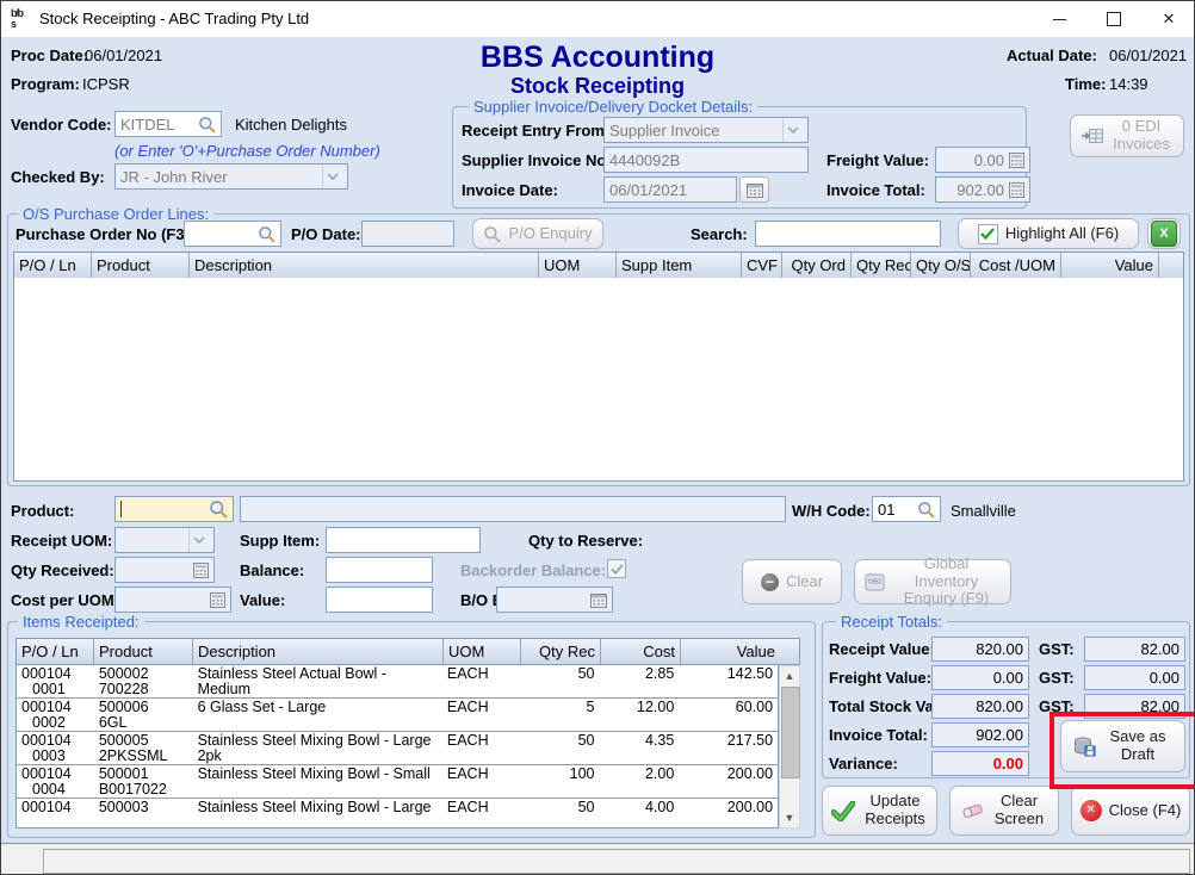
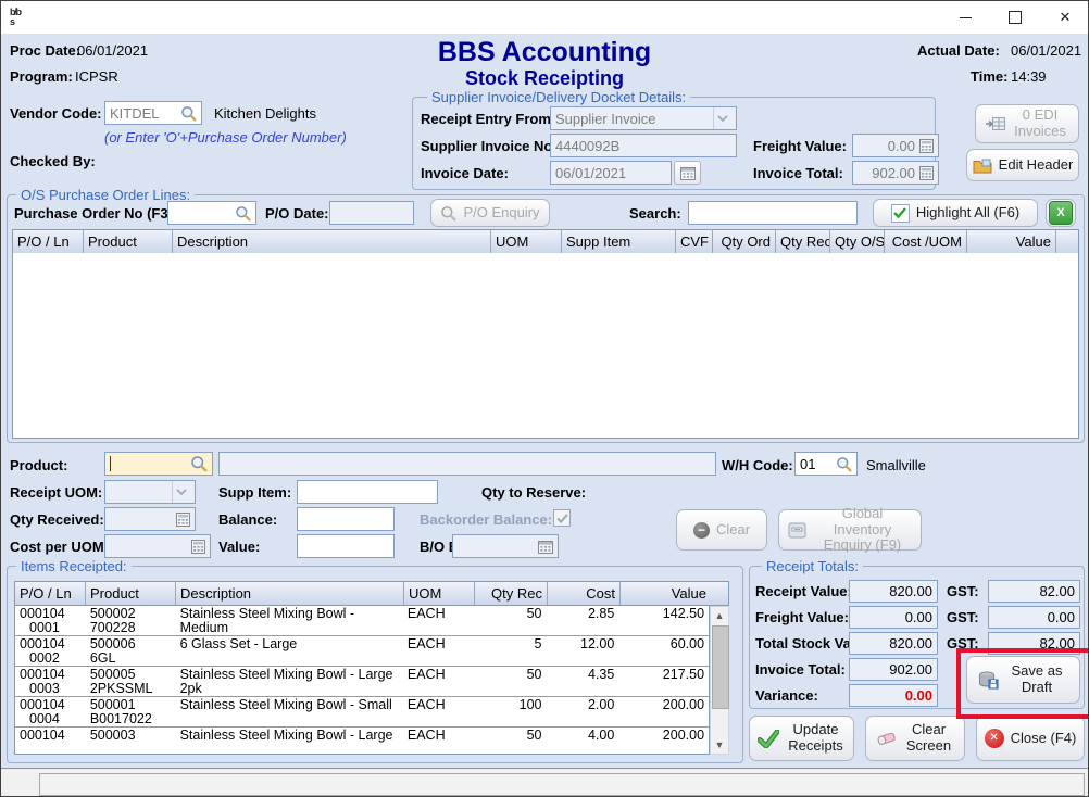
  b̸b
  s
- Stock Receipting - ABC Trading Pty Ltd
  ✕
  Proc Date:
  06/01/2021
  Program:
  ICPSR
  BBS Accounting
  Stock Receipting
  Actual Date:
  06/01/2021
  Time:
  14:39
  Vendor Code:
  KITDEL
  Kitchen Delights
  (or Enter 'O'+Purchase Order Number)
  Checked By:
- JR - John River
  Supplier Invoice/Delivery Docket Details:
  Receipt Entry From
  Supplier Invoice
  Supplier Invoice No
  4440092B
  Invoice Date:
  06/01/2021
  Freight Value:
  0.00
  Invoice Total:
  902.00
  0 EDI Invoices
+ Edit Header
  O/S Purchase Order Lines:
  Purchase Order No (F3
  P/O Date:
  P/O Enquiry
  Search:
  Highlight All (F6)
  X
  P/O / Ln
  Product
  Description
  UOM
  Supp Item
  CVF
  Qty Ord
  Qty Rec
  Qty O/S
  Cost /UOM
  Value
  Product:
  W/H Code:
  01
  Smallville
  Receipt UOM:
  Supp Item:
  Qty to Reserve:
  Qty Received:
  Balance:
  Backorder Balance:
  Cost per UOM
  Value:
  −
  Clear
  Global Inventory Enquiry (F9)
  Items Receipted:
  P/O / Ln
  Product
  Description
  UOM
  Qty Rec
  Cost
  Value
  000104
  0001
  500002
  700228
- Stainless Steel Actual Bowl - Medium
+ Stainless Steel Mixing Bowl - Medium
  EACH
  50
  2.85
  142.50
  000104
  0002
  500006
  6GL
  6 Glass Set - Large
  EACH
  5
  12.00
  60.00
  000104
  0003
  500005
  2PKSSML
  Stainless Steel Mixing Bowl - Large 2pk
  EACH
  50
  4.35
  217.50
  000104
  0004
  500001
  B0017022
  Stainless Steel Mixing Bowl - Small
  EACH
  100
  2.00
  200.00
  000104
  500003
  Stainless Steel Mixing Bowl - Large
  EACH
  50
  4.00
  200.00
  ▲
  ▼
  Receipt Totals:
  Receipt Value
  820.00
  GST:
  82.00
  Freight Value:
  0.00
  GST:
  0.00
  Total Stock Va
  820.00
  GST:
  82.00
  Invoice Total:
  902.00
  Variance:
  0.00
  Save as Draft
  Update Receipts
  Clear Screen
  ✕
  Close (F4)
